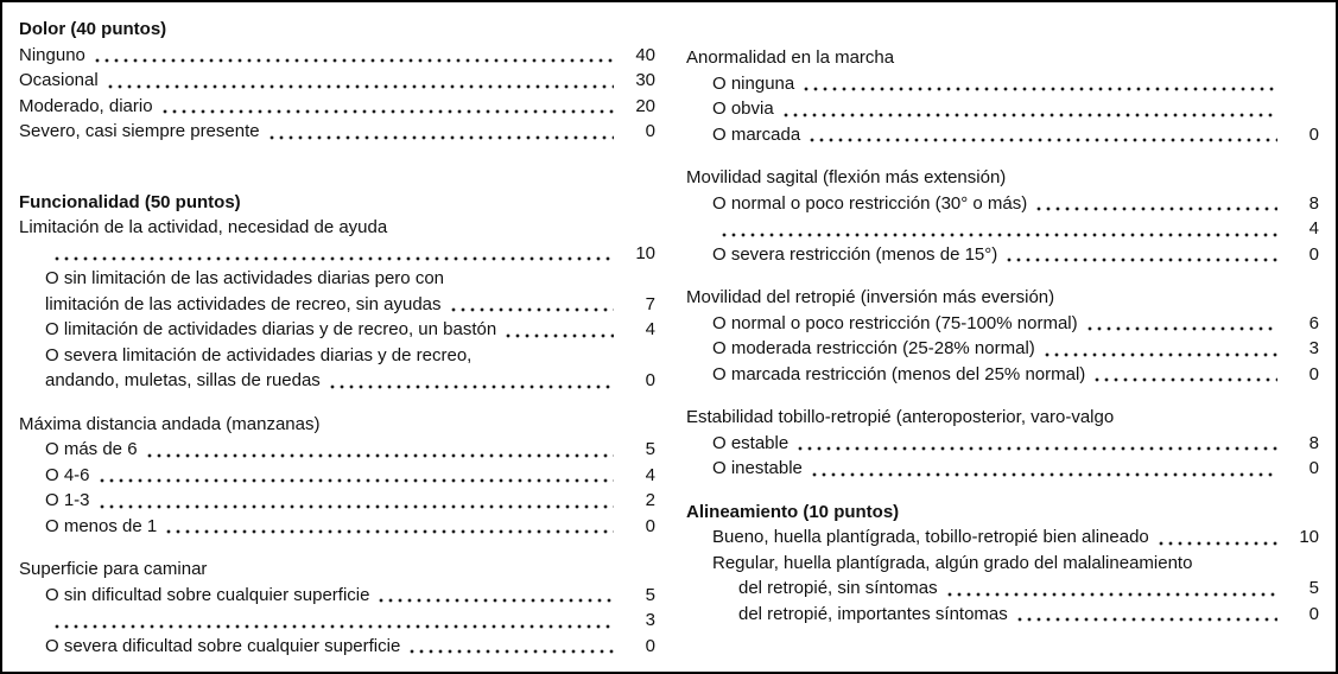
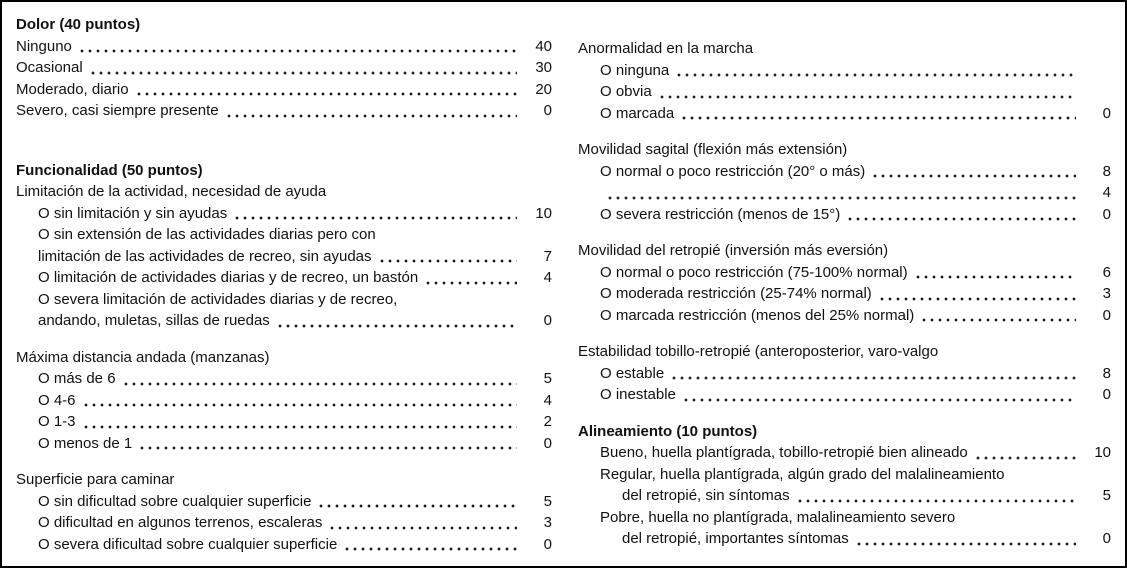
  Dolor (40 puntos)
  Ninguno
  40
  Ocasional
  30
  Moderado, diario
  20
  Severo, casi siempre presente
  0
  Funcionalidad (50 puntos)
  Limitación de la actividad, necesidad de ayuda
+ O sin limitación y sin ayudas
  10
- O sin limitación de las actividades diarias pero con
+ O sin extensión de las actividades diarias pero con
  limitación de las actividades de recreo, sin ayudas
  7
  O limitación de actividades diarias y de recreo, un bastón
  4
  O severa limitación de actividades diarias y de recreo,
  andando, muletas, sillas de ruedas
  0
  Máxima distancia andada (manzanas)
  O más de 6
  5
  O 4-6
  4
  O 1-3
  2
  O menos de 1
  0
  Superficie para caminar
  O sin dificultad sobre cualquier superficie
  5
+ O dificultad en algunos terrenos, escaleras
  3
  O severa dificultad sobre cualquier superficie
  0
  Anormalidad en la marcha
  O ninguna
  O obvia
  O marcada
  0
  Movilidad sagital (flexión más extensión)
- O normal o poco restricción (30° o más)
+ O normal o poco restricción (20° o más)
  8
  4
  O severa restricción (menos de 15°)
  0
  Movilidad del retropié (inversión más eversión)
  O normal o poco restricción (75-100% normal)
  6
- O moderada restricción (25-28% normal)
+ O moderada restricción (25-74% normal)
  3
  O marcada restricción (menos del 25% normal)
  0
  Estabilidad tobillo-retropié (anteroposterior, varo-valgo
  O estable
  8
  O inestable
  0
  Alineamiento (10 puntos)
  Bueno, huella plantígrada, tobillo-retropié bien alineado
  10
  Regular, huella plantígrada, algún grado del malalineamiento
  del retropié, sin síntomas
  5
+ Pobre, huella no plantígrada, malalineamiento severo
  del retropié, importantes síntomas
  0
